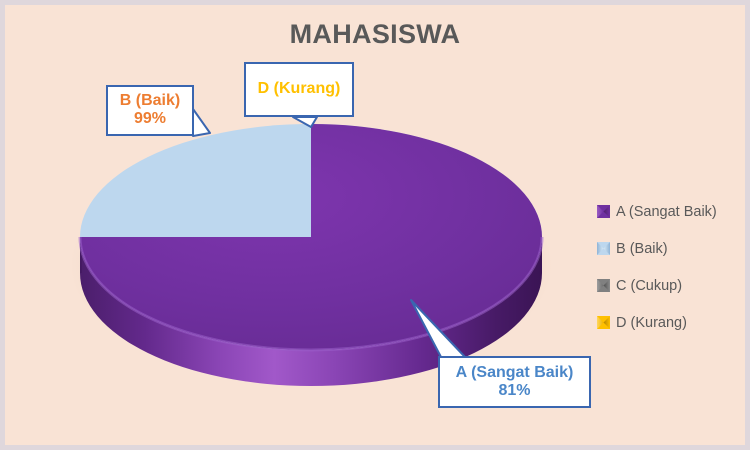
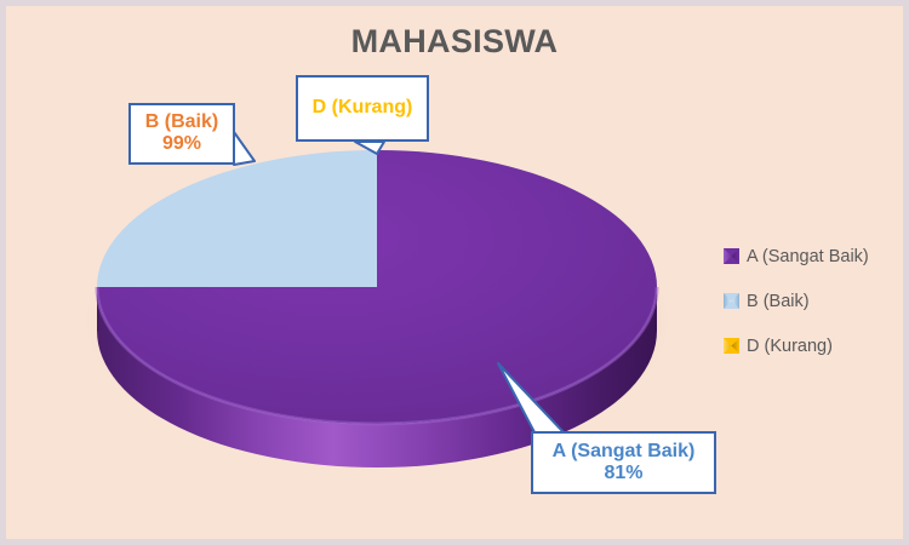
  MAHASISWA
  B (Baik)
  99%
  D (Kurang)
  A (Sangat Baik)
  81%
  A (Sangat Baik)
  B (Baik)
- C (Cukup)
  D (Kurang)
